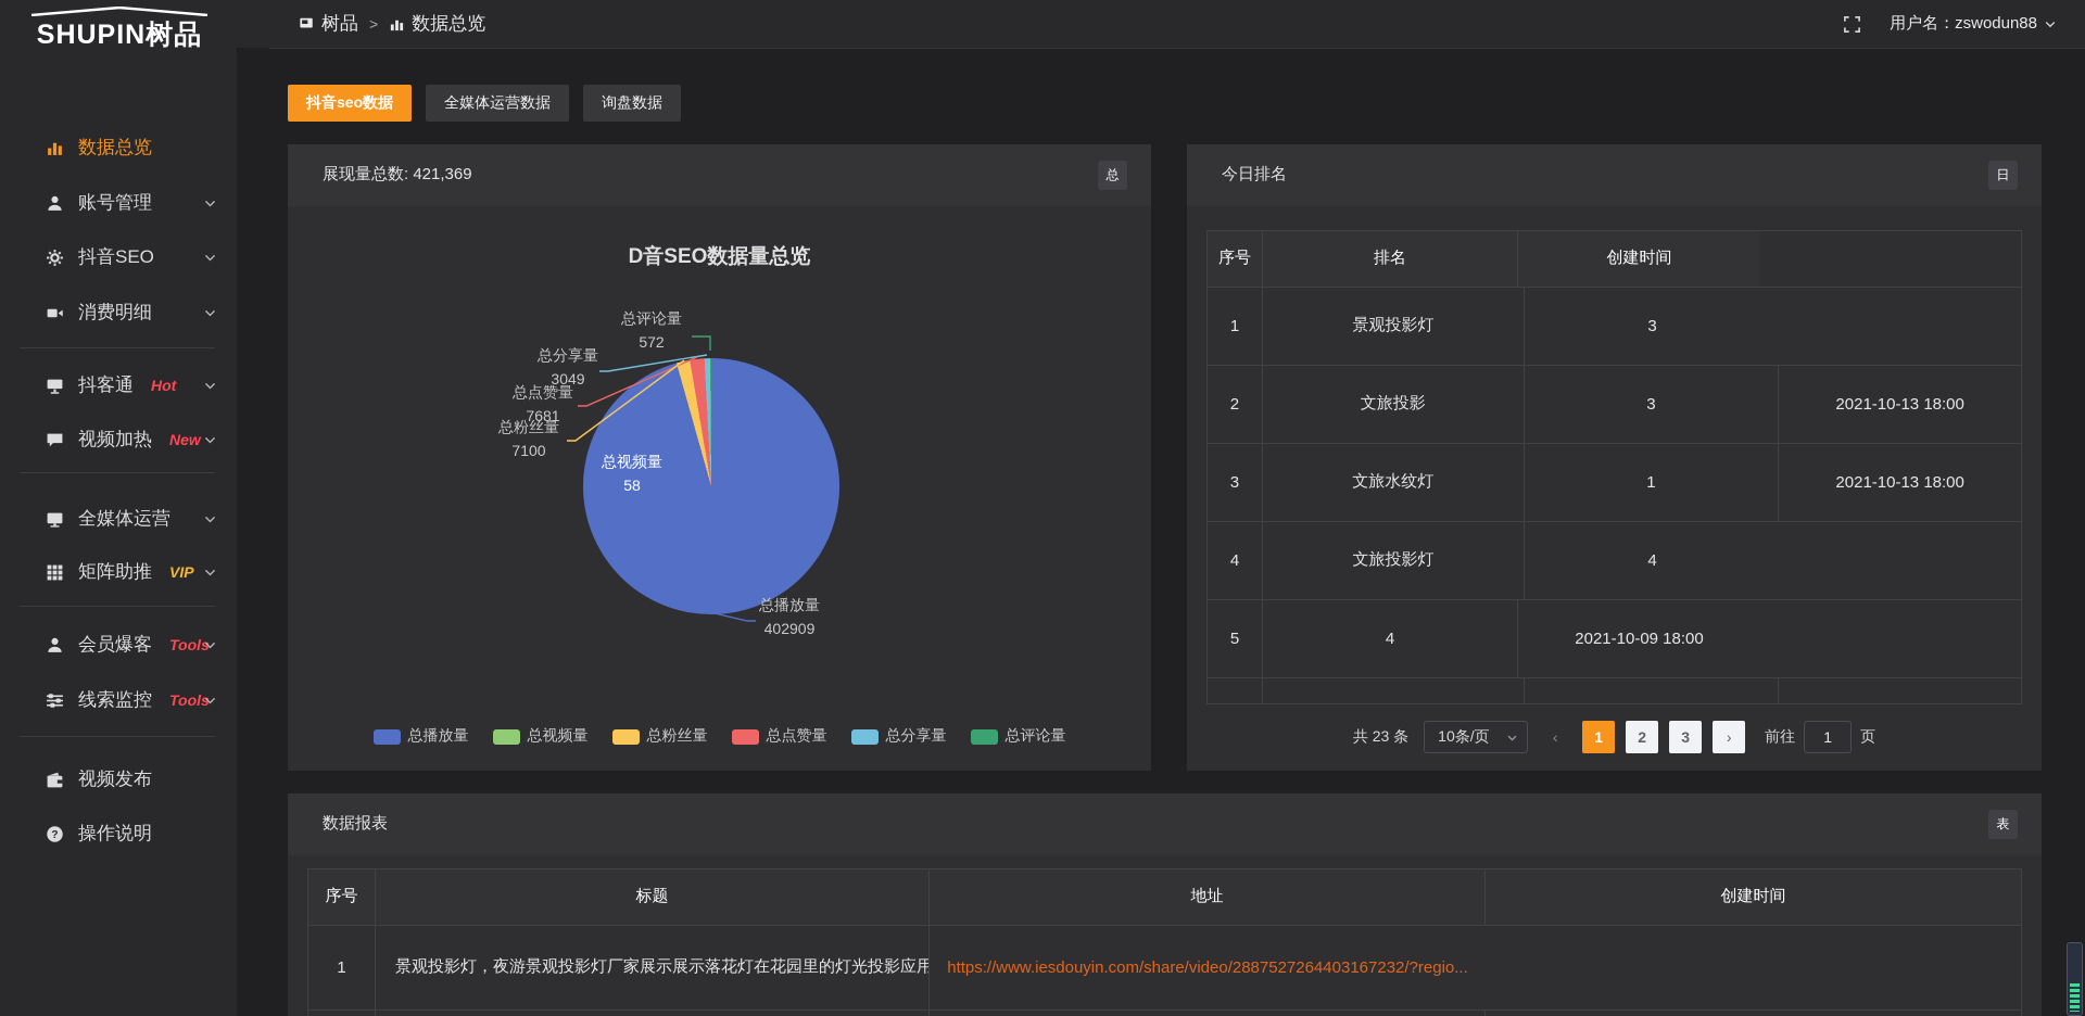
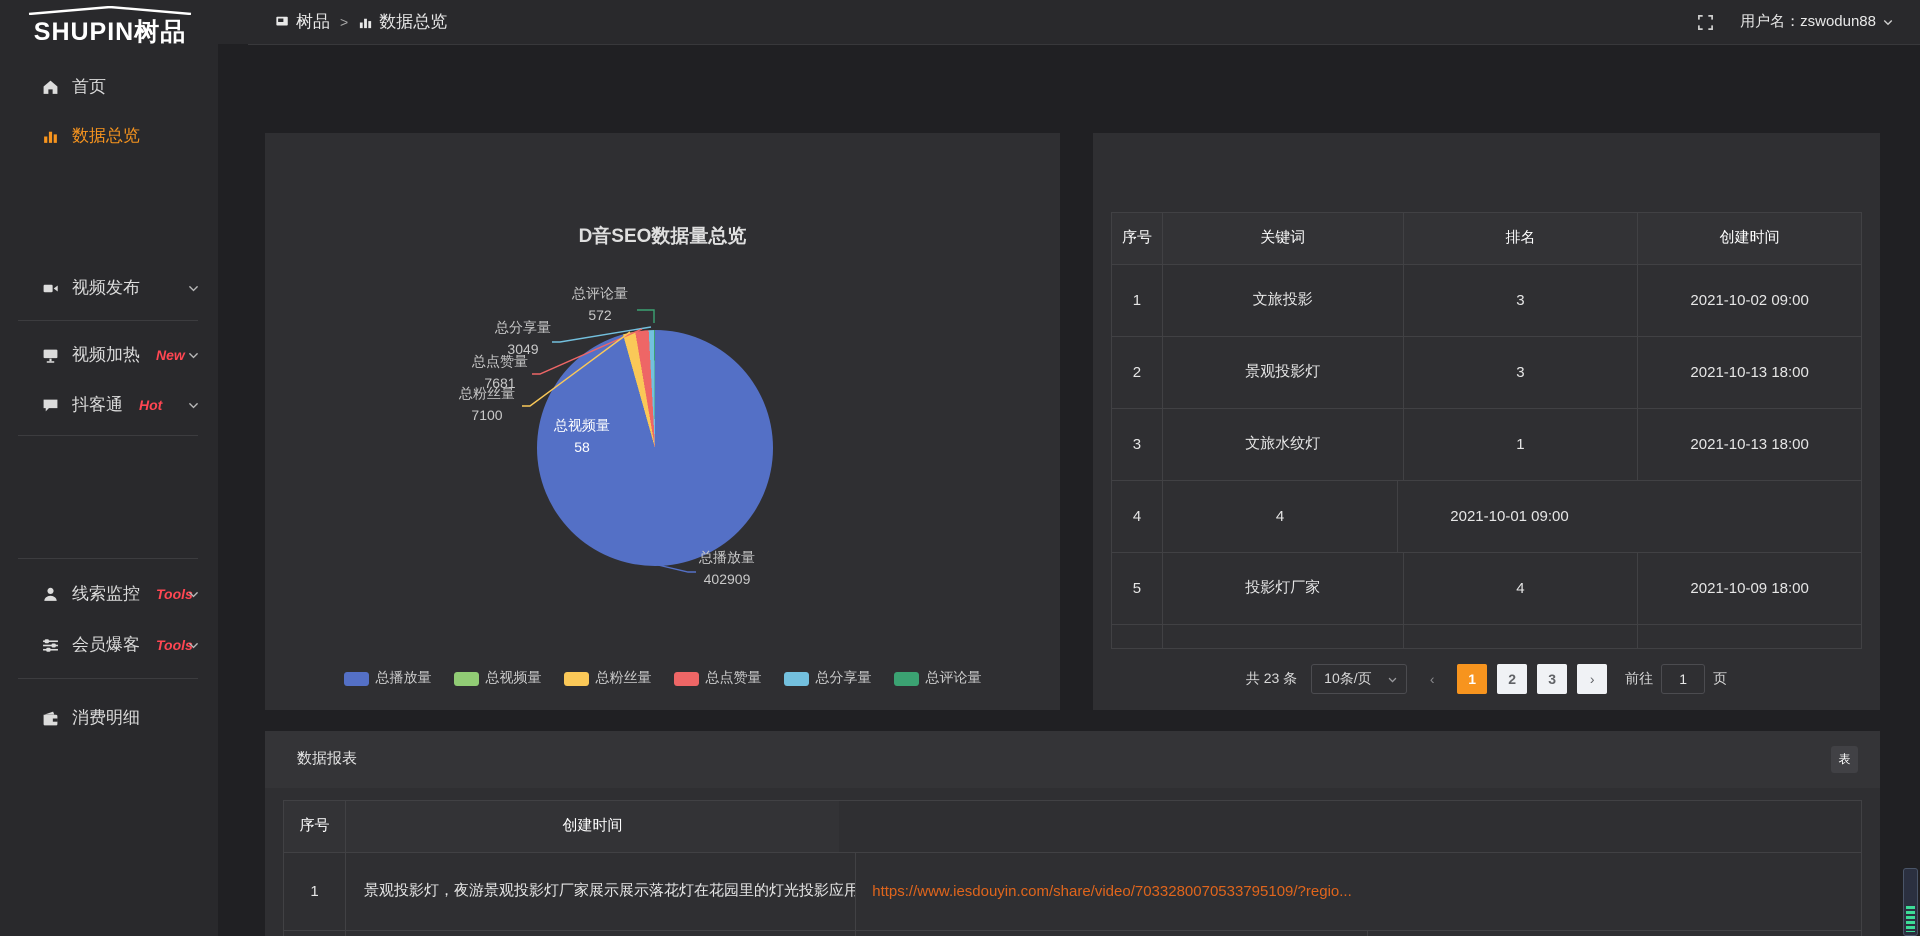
  树品
  >
  数据总览
  用户名：zswodun88
  SHUPIN树品
+ 首页
  数据总览
- 账号管理
- 抖音SEO
- 消费明细
+ 视频发布
- 抖客通
+ 视频加热
- Hot
+ New
- 视频加热
+ 抖客通
- New
+ Hot
- 全媒体运营
- 矩阵助推
- VIP
- 会员爆客
+ 线索监控
  Tools
- 线索监控
+ 会员爆客
  Tools
- 视频发布
+ 消费明细
- ?
- 操作说明
- 抖音seo数据
- 全媒体运营数据
- 询盘数据
- 展现量总数: 421,369
- 总
  D音SEO数据量总览
  总评论量
  572
  总分享量
  3049
  总点赞量
  7681
  总粉丝量
  7100
  总视频量
  58
  总播放量
  402909
  总播放量
  总视频量
  总粉丝量
  总点赞量
  总分享量
  总评论量
- 今日排名
- 日
  序号
+ 关键词
  排名
  创建时间
  1
- 景观投影灯
+ 文旅投影
  3
+ 2021-10-02 09:00
  2
- 文旅投影
+ 景观投影灯
  3
  2021-10-13 18:00
  3
  文旅水纹灯
  1
  2021-10-13 18:00
  4
- 文旅投影灯
  4
+ 2021-10-01 09:00
  5
+ 投影灯厂家
  4
  2021-10-09 18:00
  共 23 条
  10条/页
  ‹
  1
  2
  3
  ›
  前往
  1
  页
  数据报表
  表
  序号
- 标题
- 地址
  创建时间
  1
  景观投影灯，夜游景观投影灯厂家展示展示落花灯在花园里的灯光投影应用
- https://www.iesdouyin.com/share/video/2887527264403167232/?regio...
+ https://www.iesdouyin.com/share/video/7033280070533795109/?regio...
